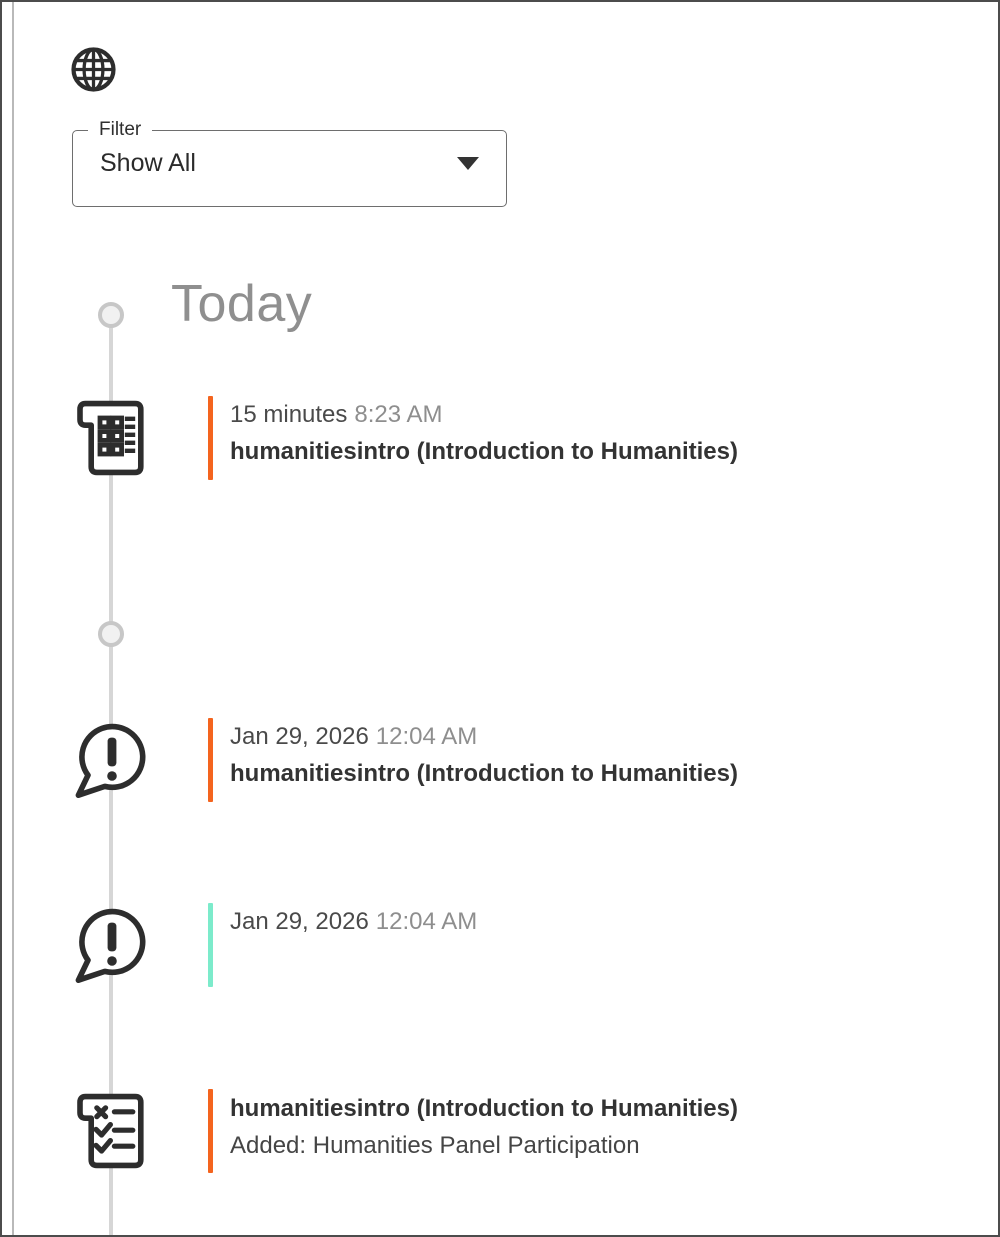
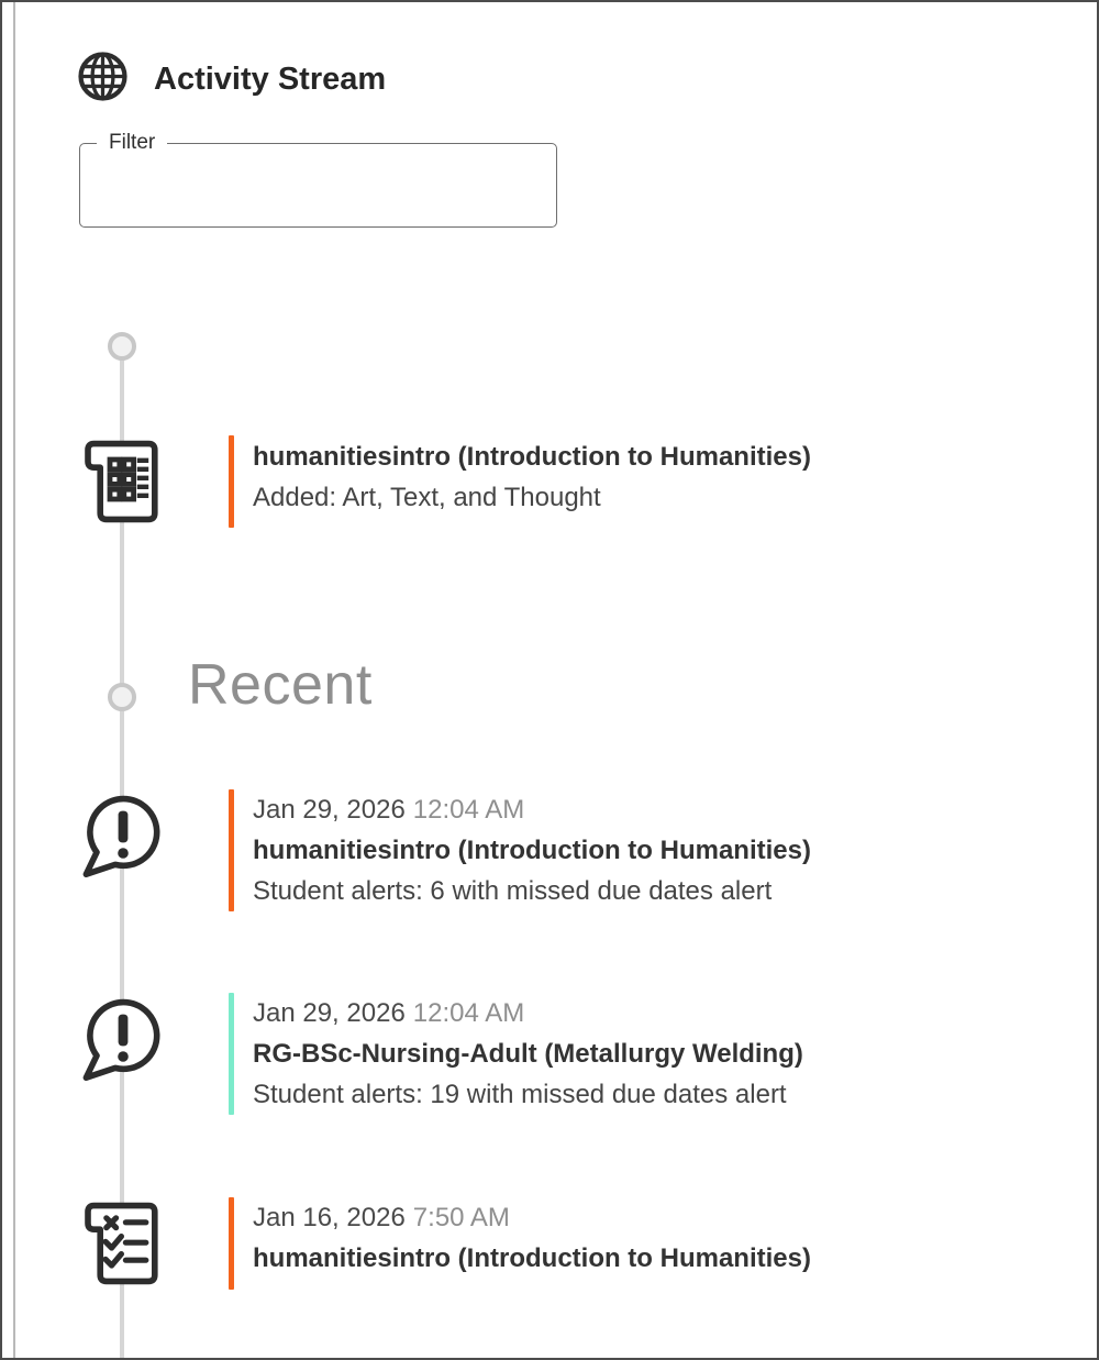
+ Activity Stream
  Filter
- Show All
- Today
- 15 minutes 8:23 AM
  humanitiesintro (Introduction to Humanities)
+ Added: Art, Text, and Thought
+ Recent
  Jan 29, 2026 12:04 AM
  humanitiesintro (Introduction to Humanities)
+ Student alerts: 6 with missed due dates alert
  Jan 29, 2026 12:04 AM
+ RG-BSc-Nursing-Adult (Metallurgy Welding)
+ Student alerts: 19 with missed due dates alert
+ Jan 16, 2026 7:50 AM
  humanitiesintro (Introduction to Humanities)
- Added: Humanities Panel Participation
